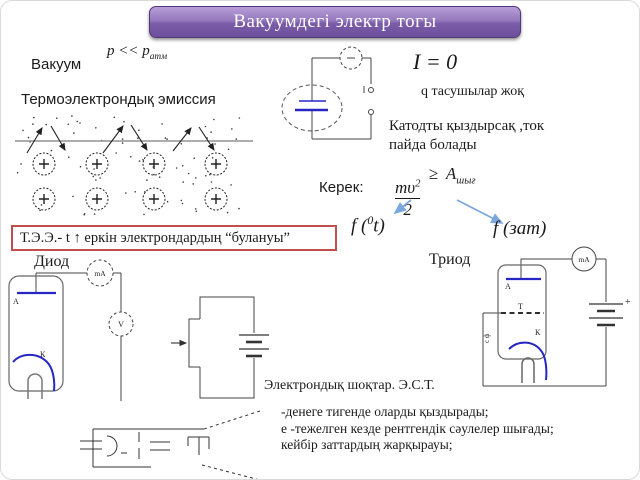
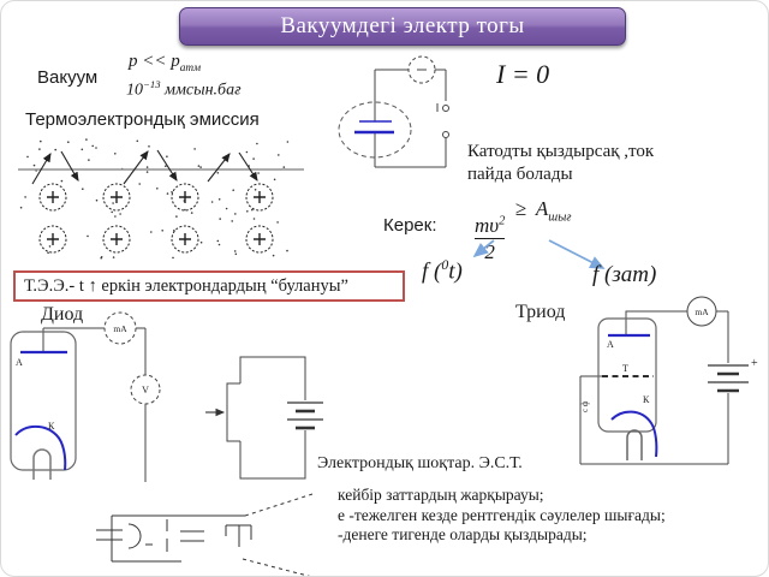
  Вакуумдегі электр тогы
  Вакуум
  p << pатм
+ 10−13 ммсын.бағ
  Термоэлектрондық эмиссия
  I = 0
- q тасушылар жоқ
  Катодты қыздырсақ ,ток
  пайда болады
  Керек:
  mυ2
  2
  ≥ Aшығ
  f (0t)
  f (зат)
  Т.Э.Э.- t ↑ еркін электрондардың “булануы”
  Диод
  А
  К
  mA
  V
  Триод
  +
  А
  Т
  К
  mA
  Электрондық шоқтар. Э.С.Т.
- -денеге тигенде оларды қыздырады;
+ кейбір заттардың жарқырауы;
  е -тежелген кезде рентгендік сәулелер шығады;
- кейбір заттардың жарқырауы;
+ -денеге тигенде оларды қыздырады;
